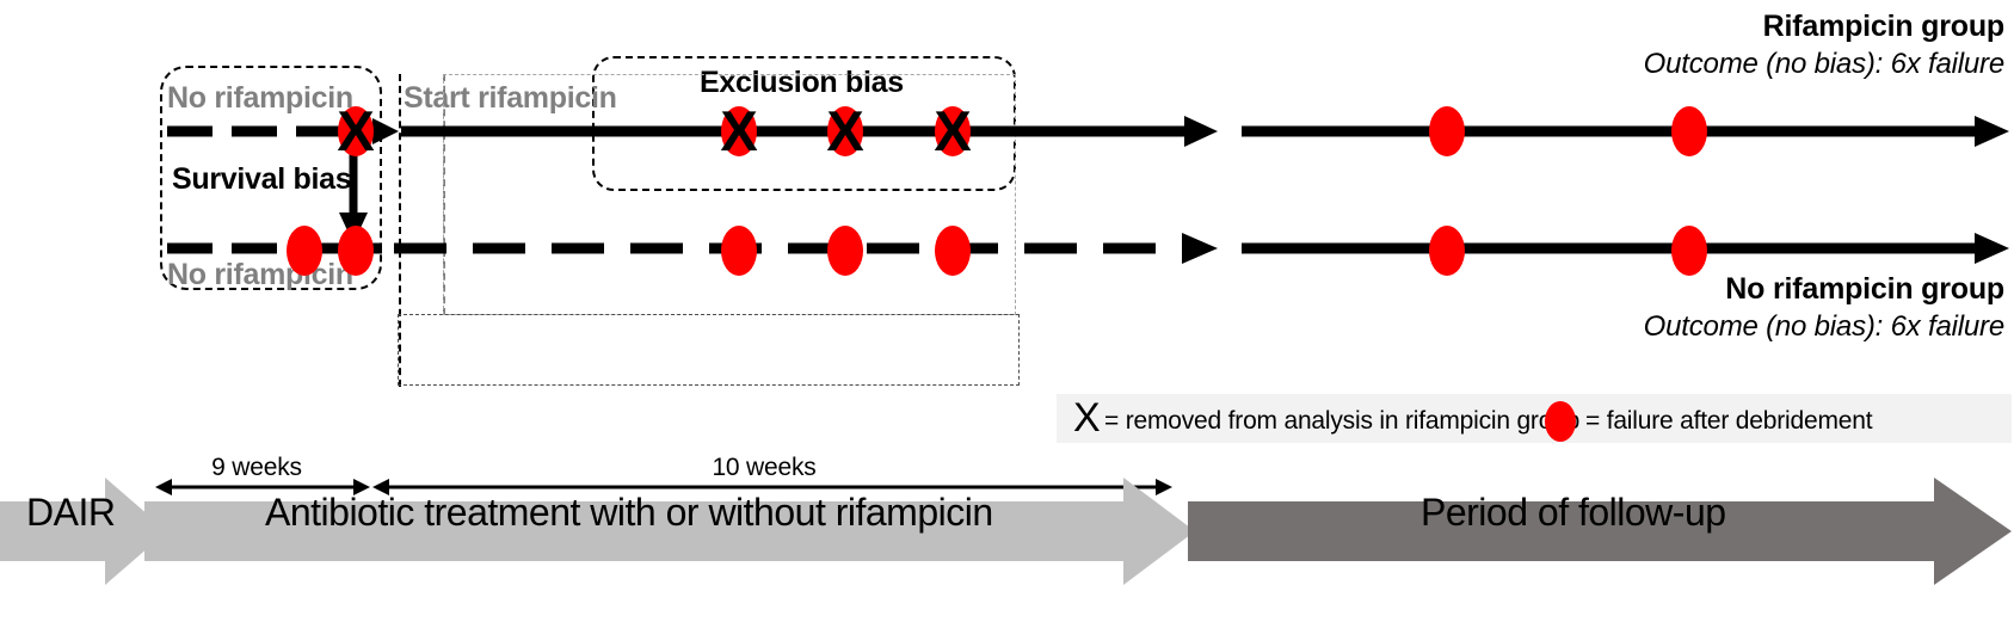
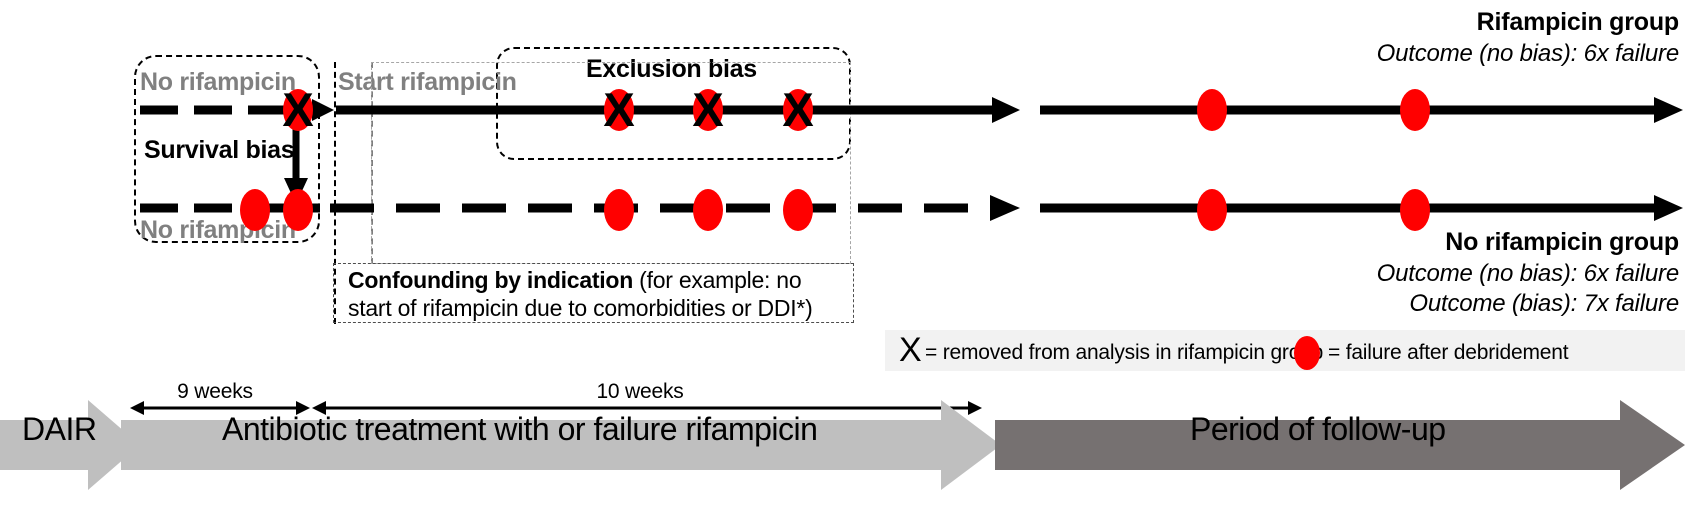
  Rifampicin group
  Outcome (no bias): 6x failure
  No rifampicin
  Survival bias
  No rifampcin
  Exclusion bias
  Start rifampicin
  X
  X
  X
  X
  No rifampicin group
  Outcome (no bias): 6x failure
+ Outcome (bias): 7x failure
+ Confounding by indication (for example: no
+ start of rifampicin due to comorbidities or DDI*)
  X
  = removed from analysis in rifampicin gr
  = failure after debridement
  9 weeks
  10 weeks
  DAIR
- Antibiotic treatment with or without rifampicin
+ Antibiotic treatment with or failure rifampicin
  Period of follow-up
